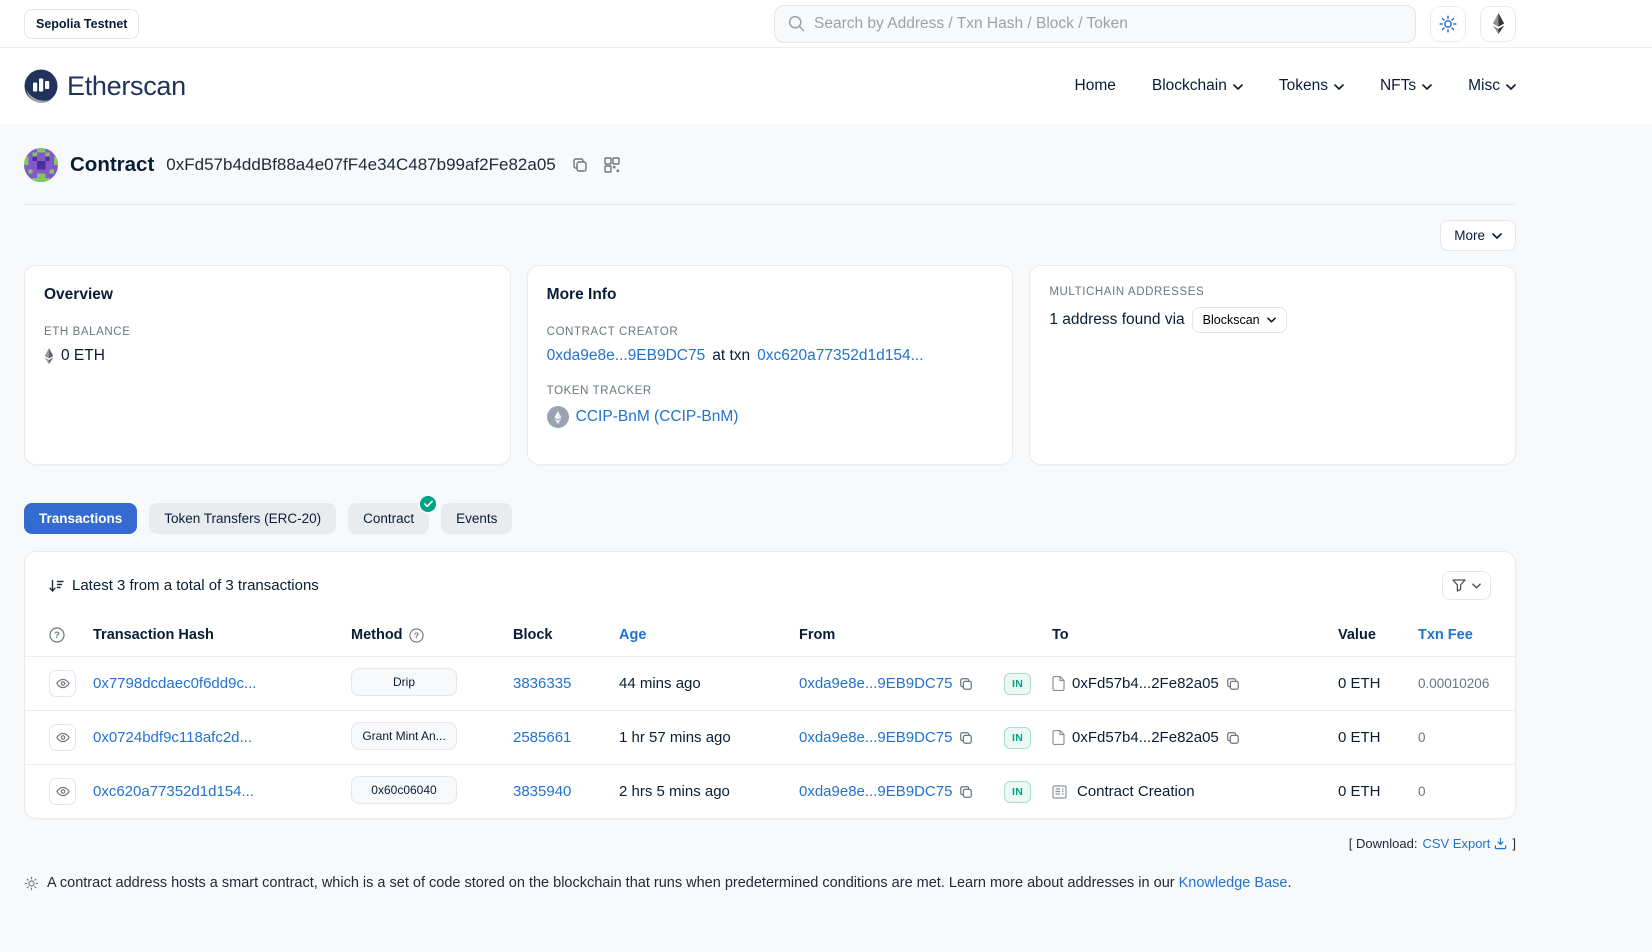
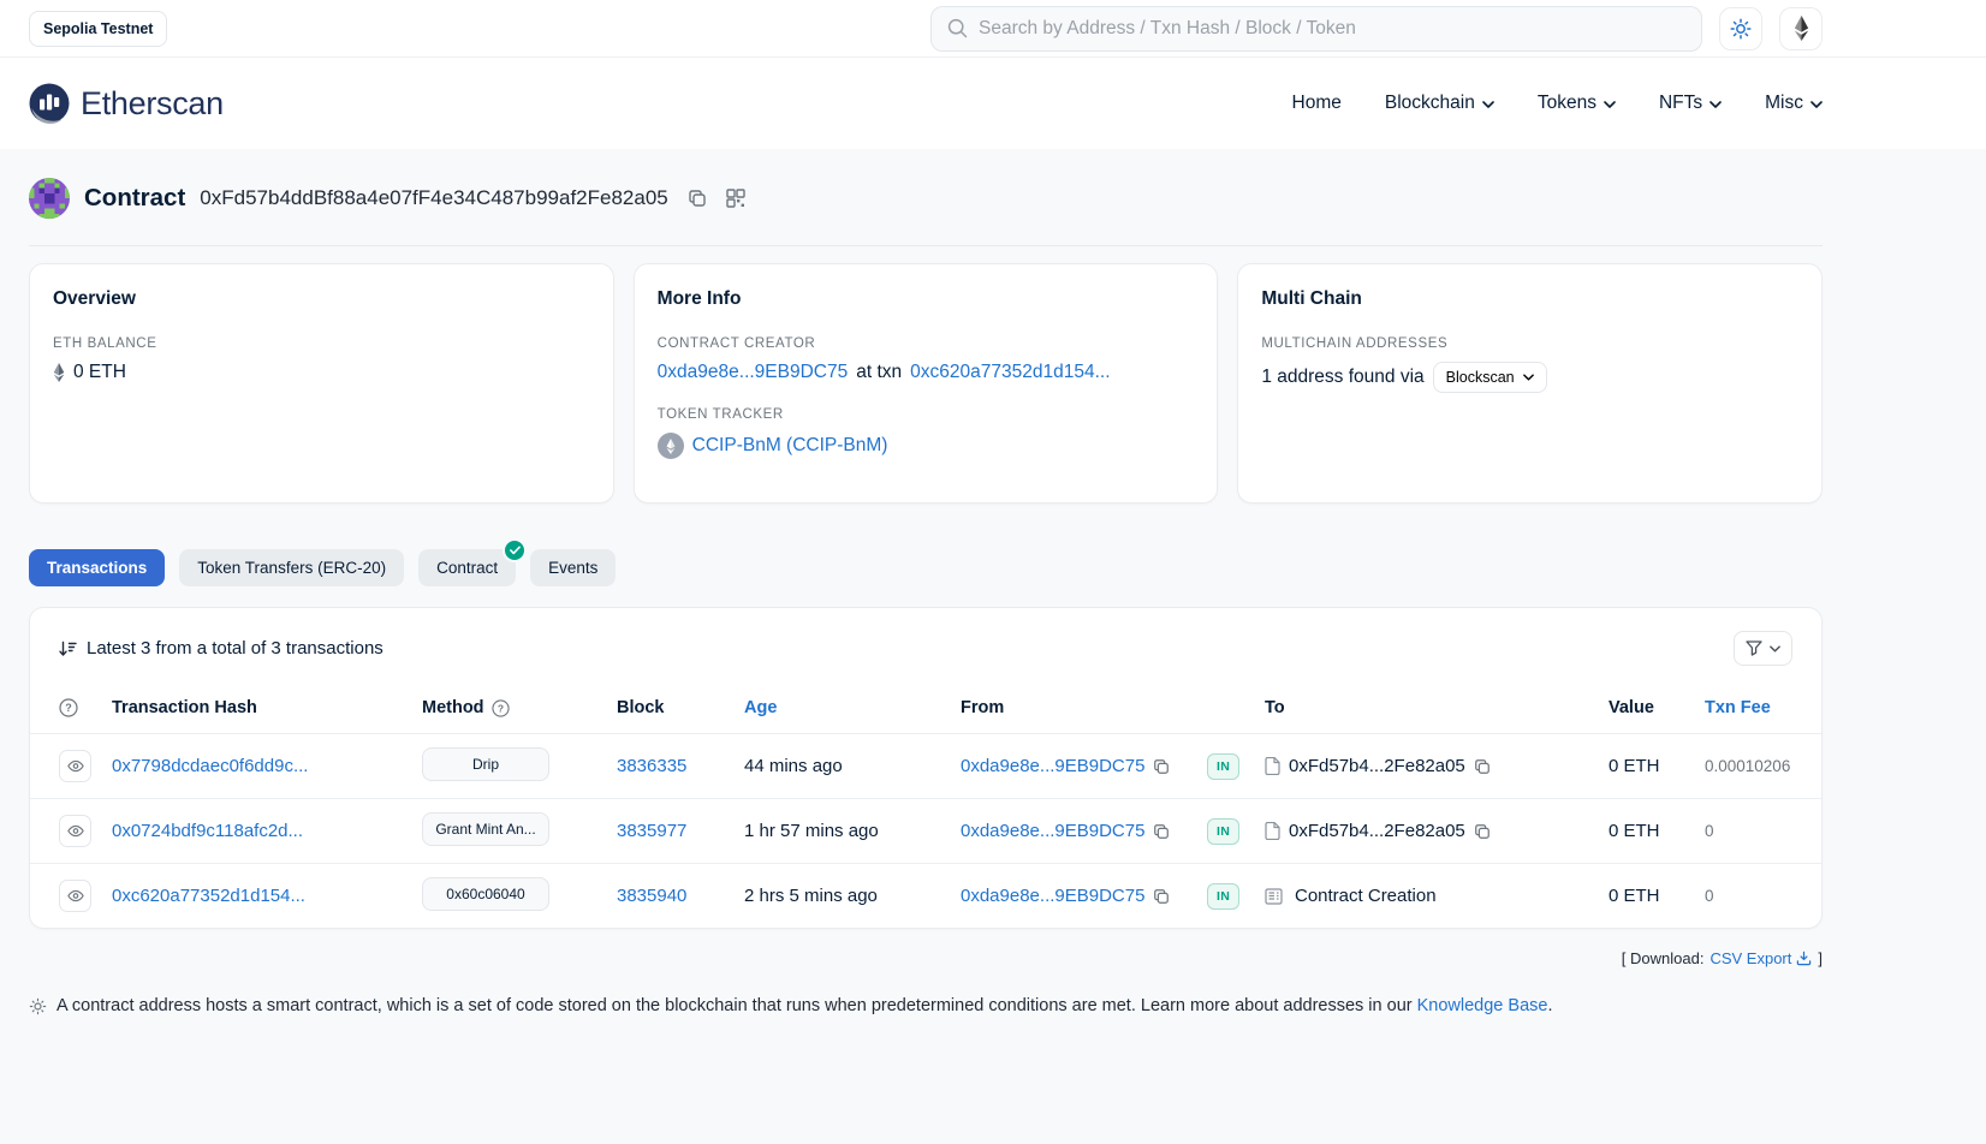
  Sepolia Testnet
  Search by Address / Txn Hash / Block / Token
  Etherscan
  Home
  Blockchain
  Tokens
  NFTs
  Misc
  Contract
  0xFd57b4ddBf88a4e07fF4e34C487b99af2Fe82a05
- More
  Overview
  ETH BALANCE
  0 ETH
  More Info
  CONTRACT CREATOR
  0xda9e8e...9EB9DC75
  at txn
  0xc620a77352d1d154...
  TOKEN TRACKER
  CCIP-BnM (CCIP-BnM)
+ Multi Chain
  MULTICHAIN ADDRESSES
  1 address found via
  Blockscan
  Transactions
  Token Transfers (ERC-20)
  Contract
  Events
  Latest 3 from a total of 3 transactions
  ?
  Transaction Hash
  Method
  ?
  Block
  Age
  From
  To
  Value
  Txn Fee
  0x7798dcdaec0f6dd9c...
  Drip
  3836335
  44 mins ago
  0xda9e8e...9EB9DC75
  IN
  0xFd57b4...2Fe82a05
  0 ETH
  0.00010206
  0x0724bdf9c118afc2d...
  Grant Mint An...
- 2585661
+ 3835977
  1 hr 57 mins ago
  0xda9e8e...9EB9DC75
  IN
  0xFd57b4...2Fe82a05
  0 ETH
  0
  0xc620a77352d1d154...
  0x60c06040
  3835940
  2 hrs 5 mins ago
  0xda9e8e...9EB9DC75
  IN
  Contract Creation
  0 ETH
  0
  [ Download:
  CSV Export
  ]
  A contract address hosts a smart contract, which is a set of code stored on the blockchain that runs when predetermined conditions are met. Learn more about addresses in our Knowledge Base.
